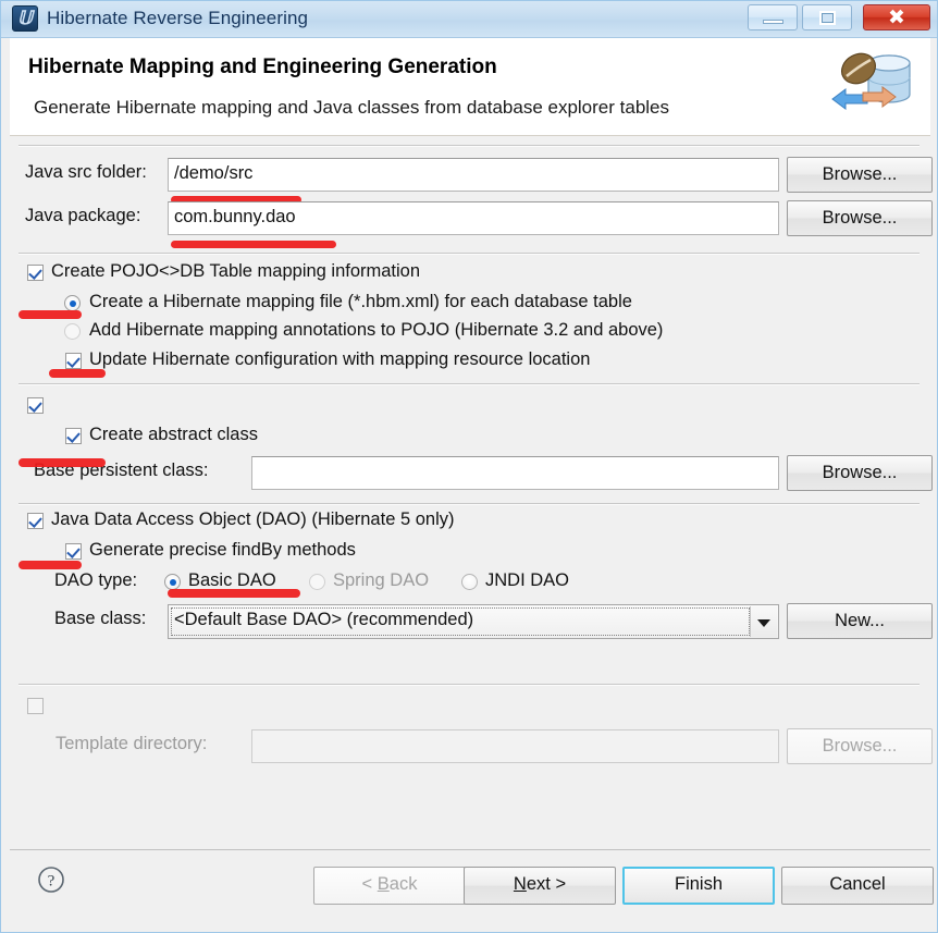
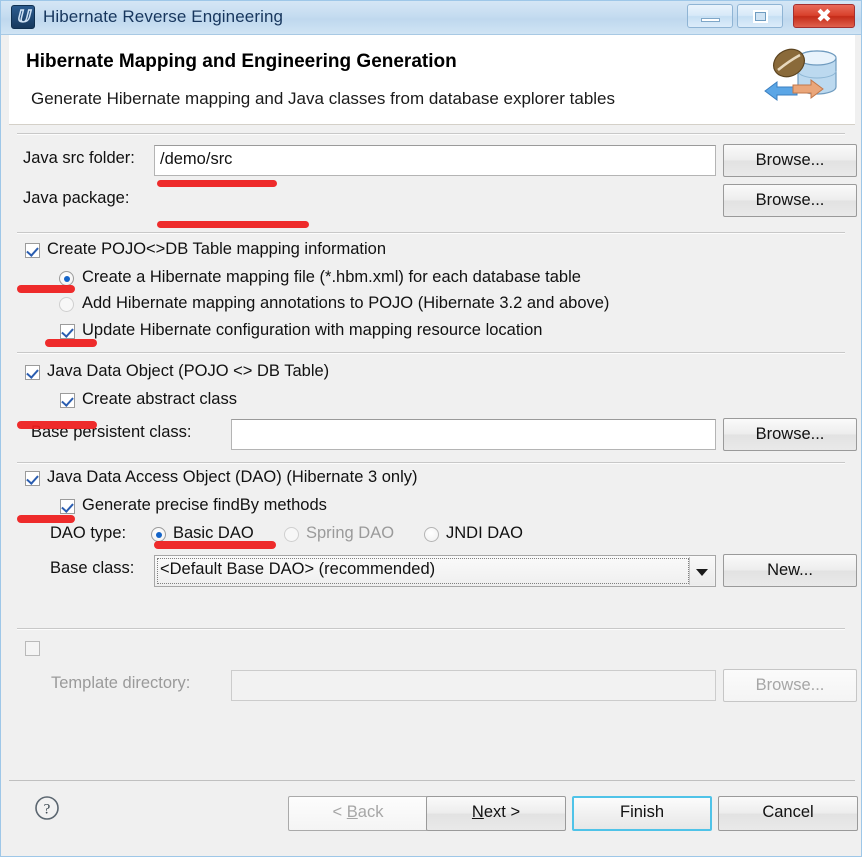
  𝕌
  Hibernate Reverse Engineering
  ✖
  Hibernate Mapping and Engineering Generation
  Generate Hibernate mapping and Java classes from database explorer tables
  Java src folder:
  /demo/src
  Browse...
  Java package:
- com.bunny.dao
  Browse...
  Create POJO<>DB Table mapping information
  Create a Hibernate mapping file (*.hbm.xml) for each database table
  Add Hibernate mapping annotations to POJO (Hibernate 3.2 and above)
  Update Hibernate configuration with mapping resource location
+ Java Data Object (POJO <> DB Table)
  Create abstract class
  Base persistent class:
  Browse...
- Java Data Access Object (DAO) (Hibernate 5 only)
+ Java Data Access Object (DAO) (Hibernate 3 only)
  Generate precise findBy methods
  DAO type:
  Basic DAO
  Spring DAO
  JNDI DAO
  Base class:
  <Default Base DAO> (recommended)
  New...
  Template directory:
  Browse...
  ?
  < Back
  Next >
  Finish
  Cancel
